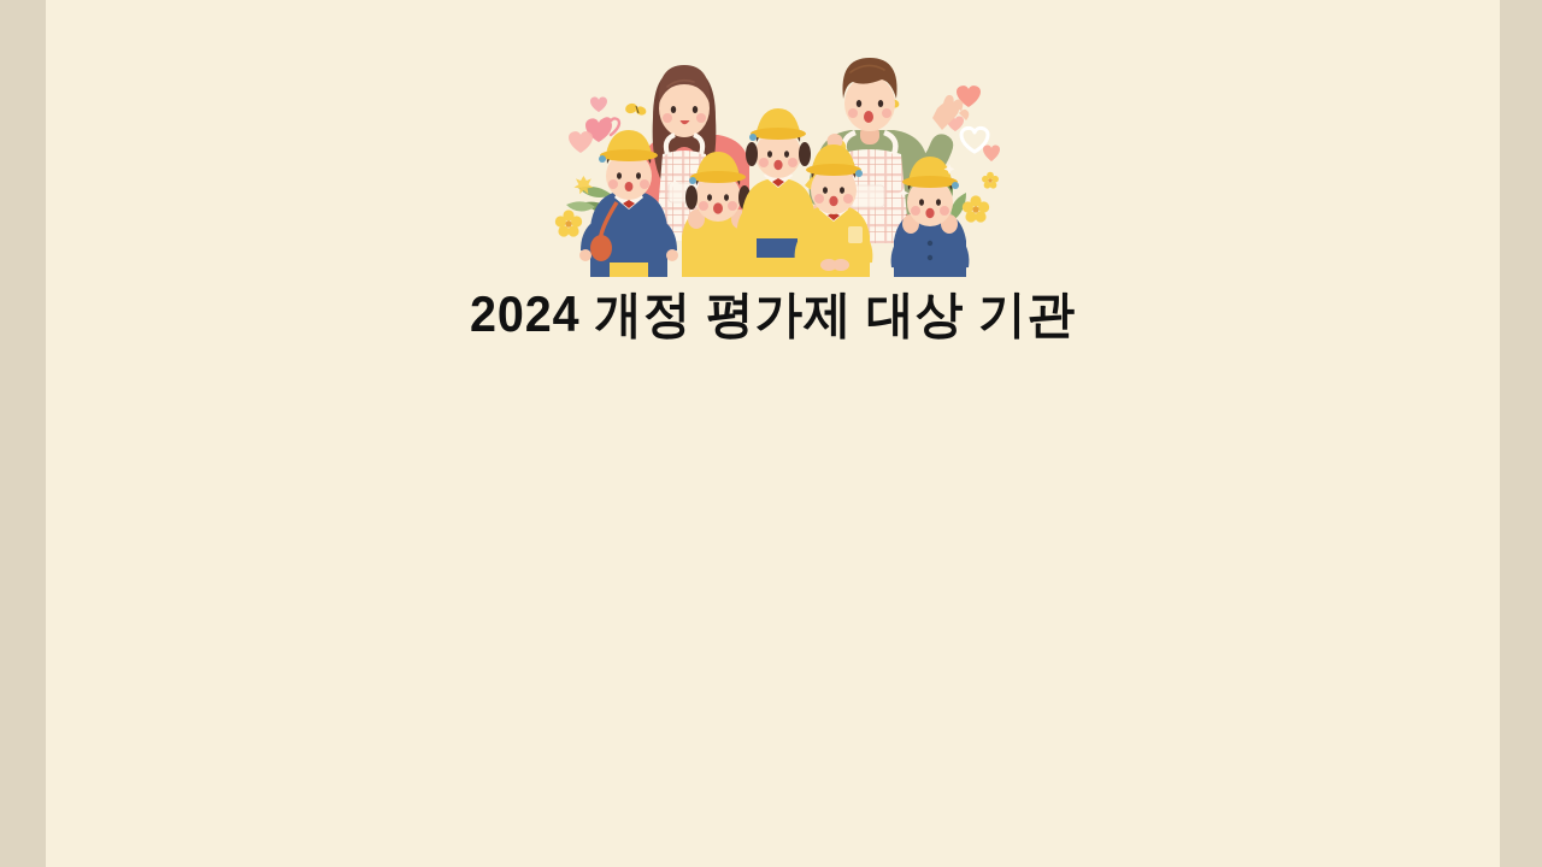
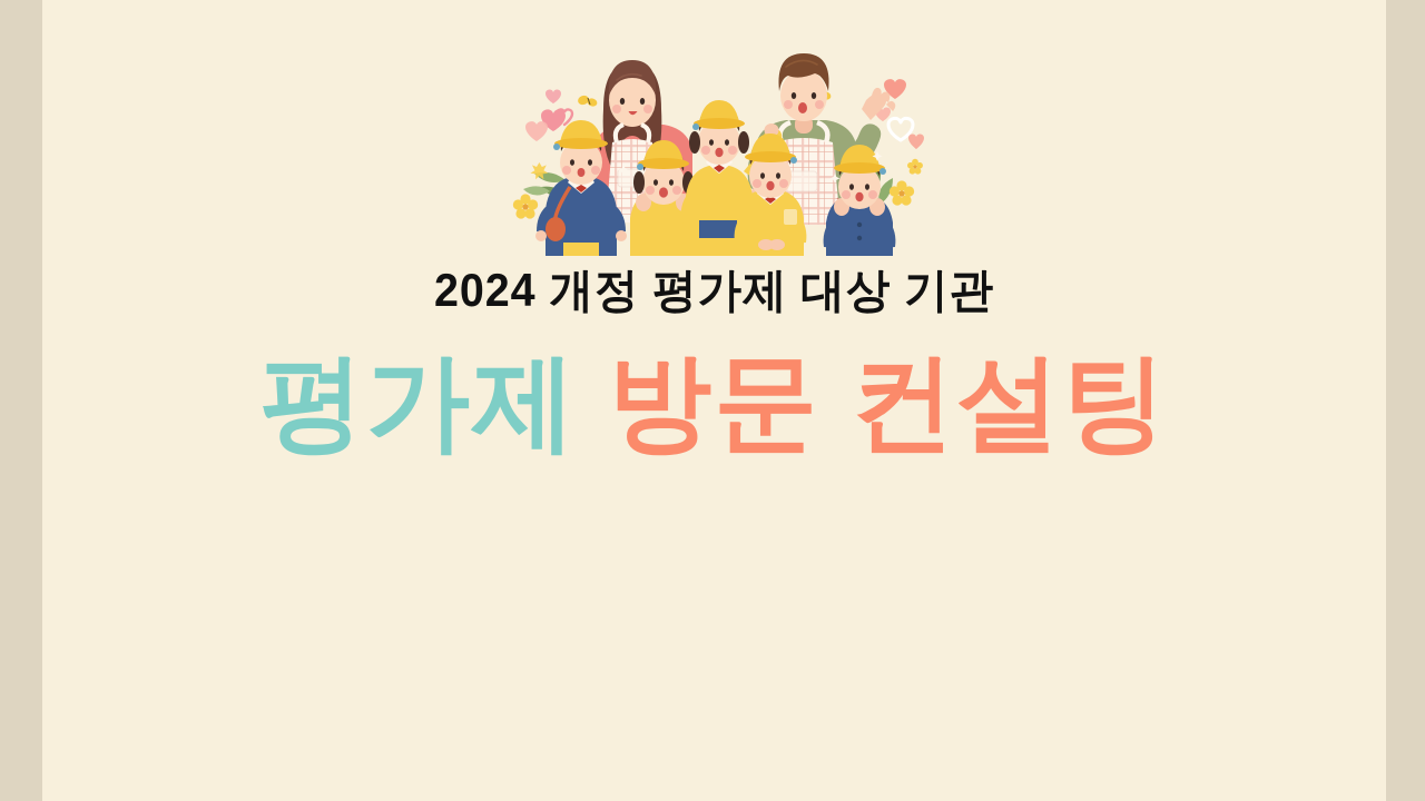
  2024 개정 평가제 대상 기관
+ 평가제 방문 컨설팅
